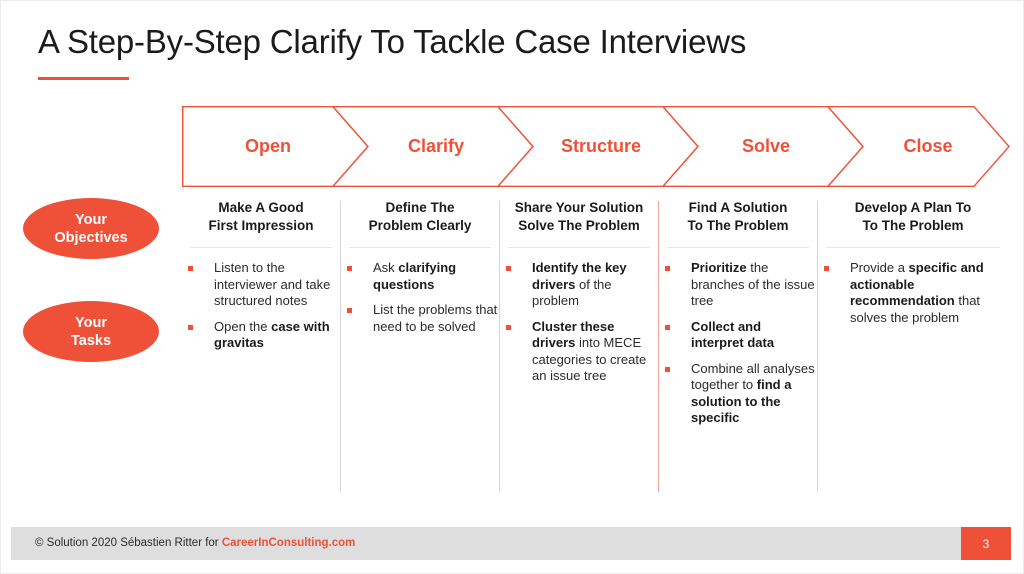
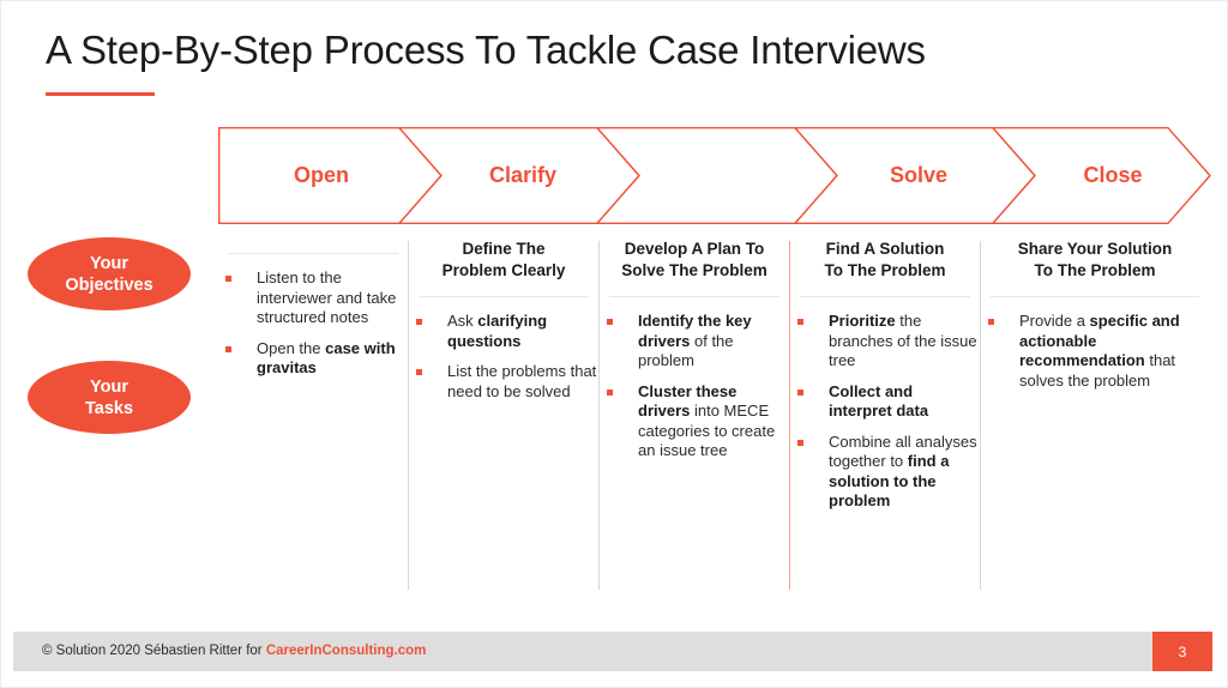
- A Step-By-Step Clarify To Tackle Case Interviews
+ A Step-By-Step Process To Tackle Case Interviews
  Open
  Clarify
- Structure
  Solve
  Close
  Your
  Objectives
  Your
  Tasks
- Make A Good
- First Impression
  Listen to the interviewer and take structured notes
  Open the case with gravitas
  Define The
  Problem Clearly
  Ask clarifying questions
  List the problems that need to be solved
- Share Your Solution
+ Develop A Plan To
  Solve The Problem
  Identify the key drivers of the problem
  Cluster these drivers into MECE categories to create an issue tree
  Find A Solution
  To The Problem
  Prioritize the branches of the issue tree
  Collect and interpret data
- Combine all analyses together to find a solution to the specific
+ Combine all analyses together to find a solution to the problem
- Develop A Plan To
+ Share Your Solution
  To The Problem
  Provide a specific and actionable recommendation that solves the problem
  © Solution 2020 Sébastien Ritter for CareerInConsulting.com
  3
